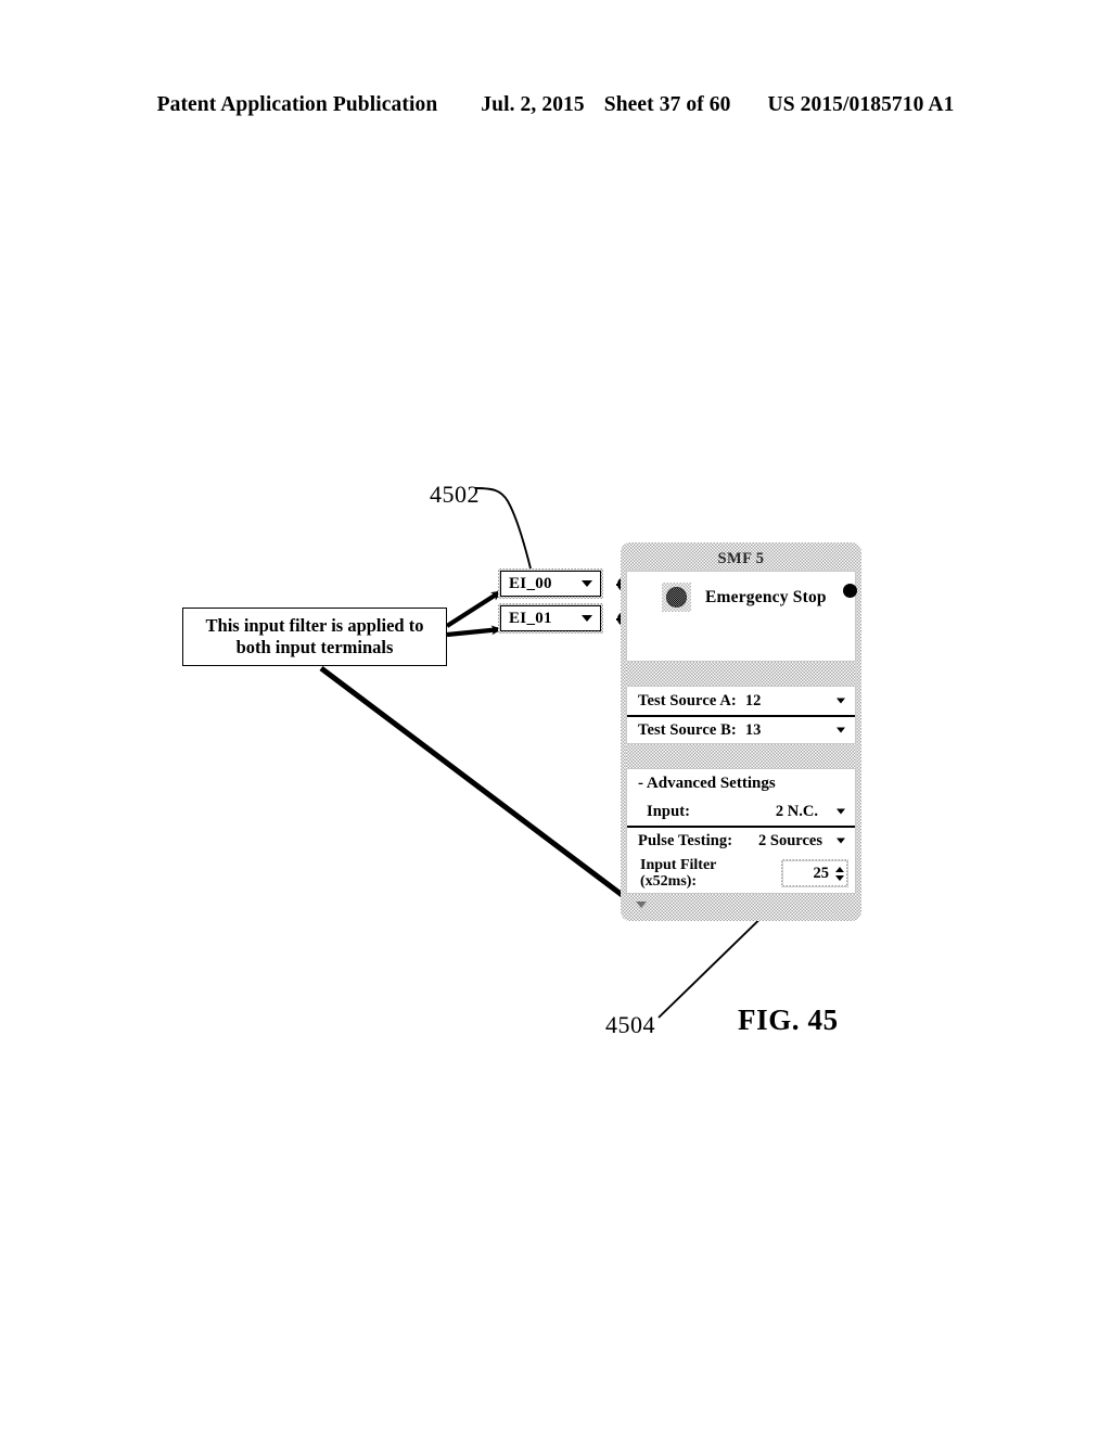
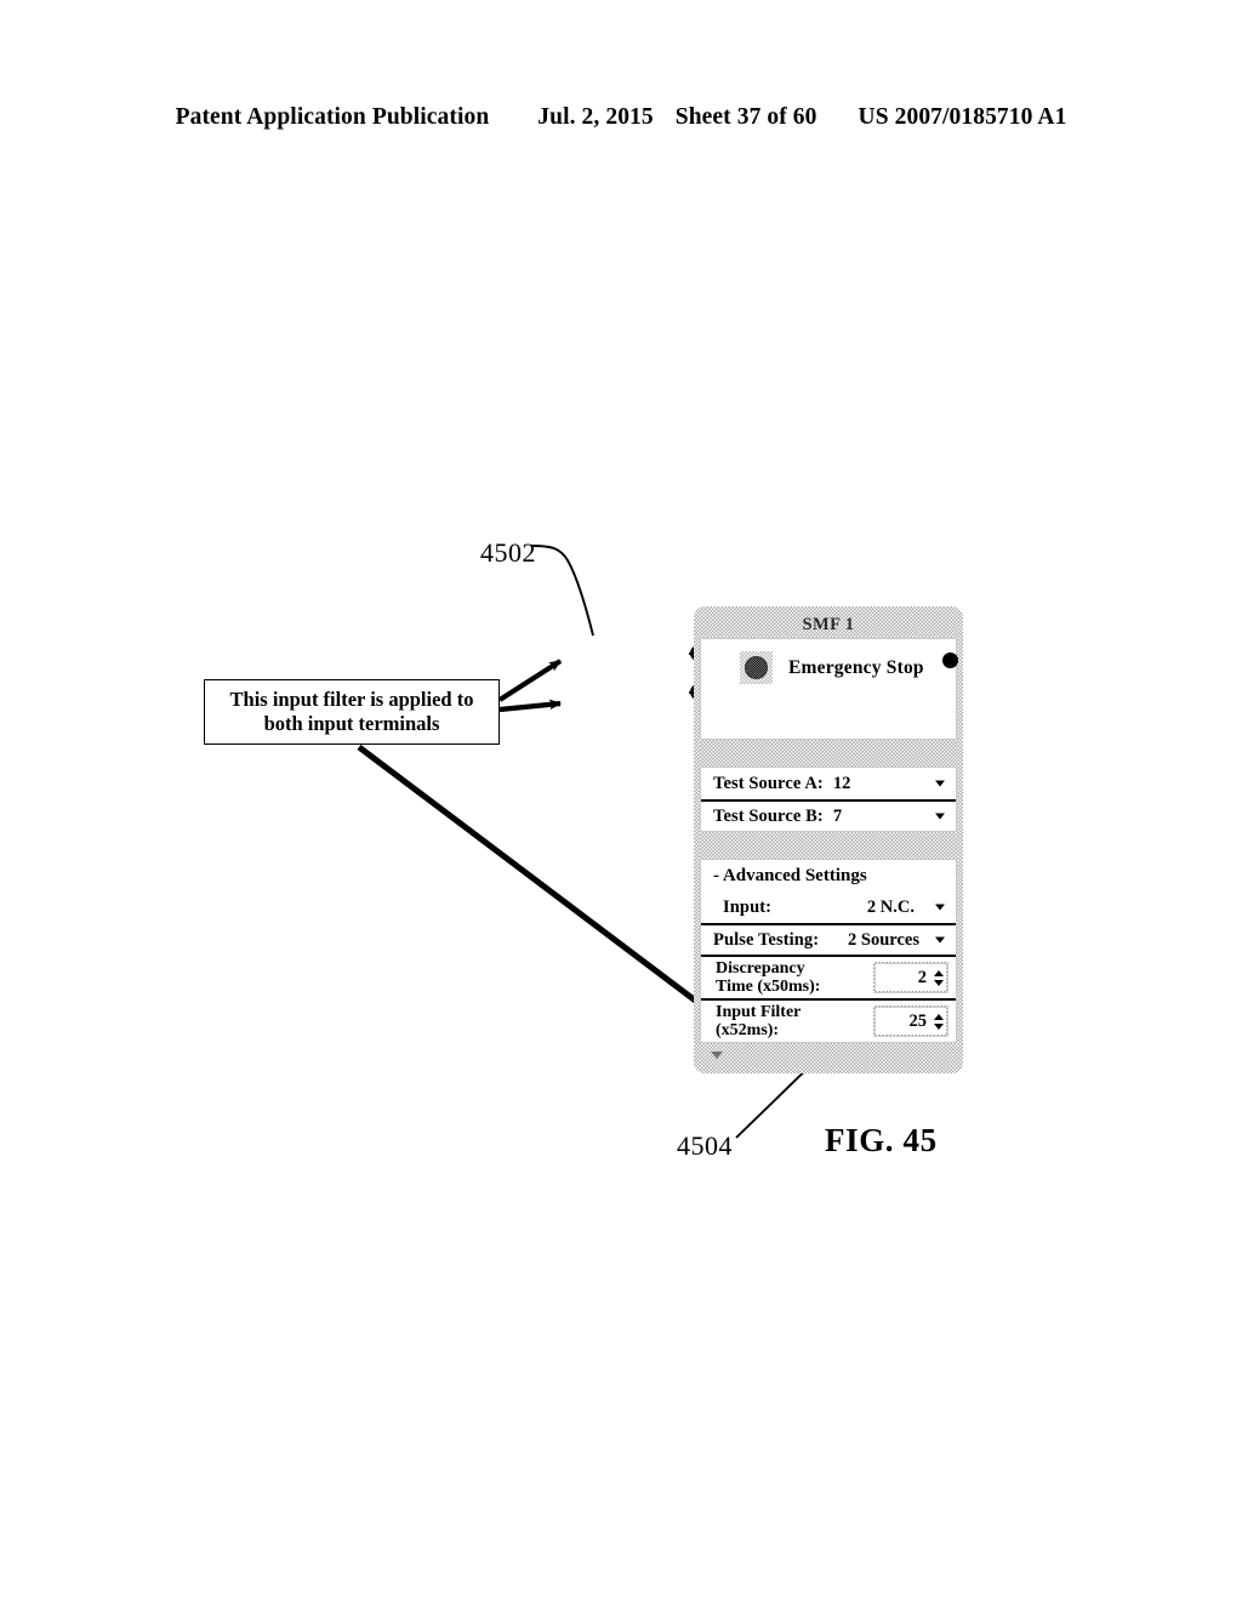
  Patent Application Publication
  Jul. 2, 2015
  Sheet 37 of 60
- US 2015/0185710 A1
+ US 2007/0185710 A1
  4502
  4504
  FIG. 45
  This input filter is applied to
  both input terminals
- EI_00
- EI_01
- SMF 5
+ SMF 1
  Emergency Stop
  Test Source A:
  12
  Test Source B:
- 13
+ 7
  - Advanced Settings
  Input:
  2 N.C.
  Pulse Testing:
  2 Sources
+ Discrepancy
+ Time (x50ms):
+ 2
  Input Filter
  (x52ms):
  25
